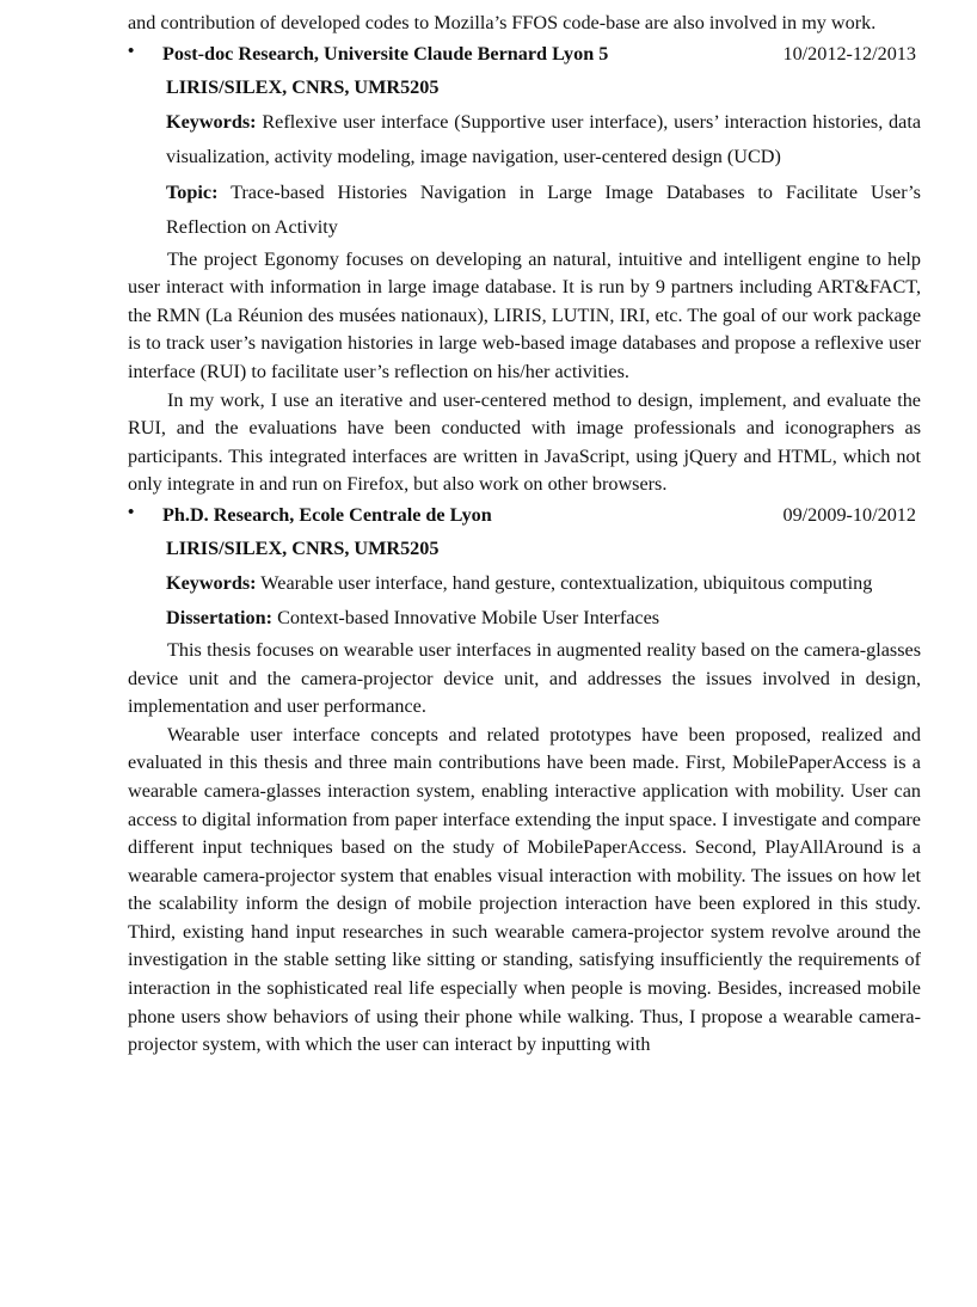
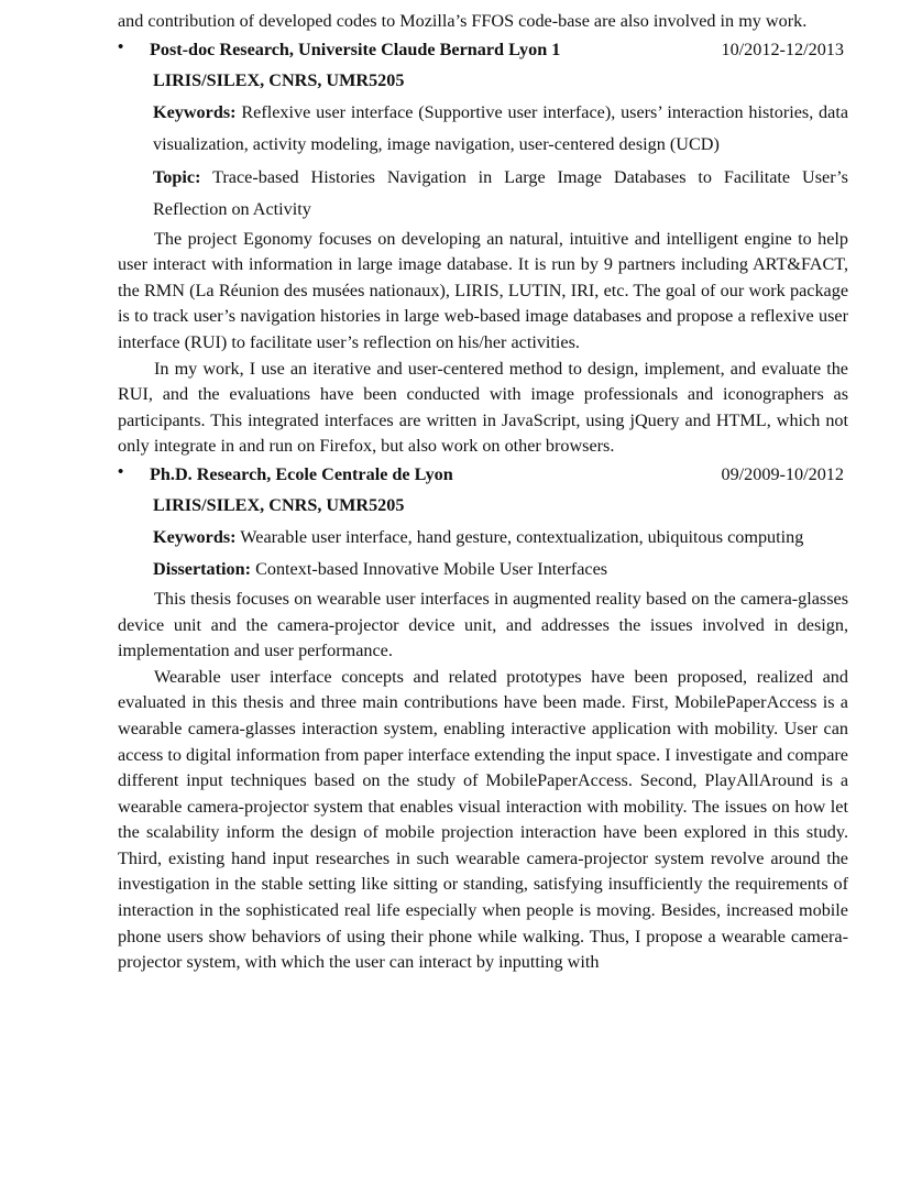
  and contribution of developed codes to Mozilla’s FFOS code-base are also involved in my work.
  •
- Post-doc Research, Universite Claude Bernard Lyon 5
+ Post-doc Research, Universite Claude Bernard Lyon 1
  10/2012-12/2013
  LIRIS/SILEX, CNRS, UMR5205
  Keywords: Reflexive user interface (Supportive user interface), users’ interaction histories, data visualization, activity modeling, image navigation, user-centered design (UCD)
  Topic: Trace-based Histories Navigation in Large Image Databases to Facilitate User’s Reflection on Activity
  The project Egonomy focuses on developing an natural, intuitive and intelligent engine to help user interact with information in large image database. It is run by 9 partners including ART&FACT, the RMN (La Réunion des musées nationaux), LIRIS, LUTIN, IRI, etc. The goal of our work package is to track user’s navigation histories in large web-based image databases and propose a reflexive user interface (RUI) to facilitate user’s reflection on his/her activities.
  In my work, I use an iterative and user-centered method to design, implement, and evaluate the RUI, and the evaluations have been conducted with image professionals and iconographers as participants. This integrated interfaces are written in JavaScript, using jQuery and HTML, which not only integrate in and run on Firefox, but also work on other browsers.
  •
  Ph.D. Research, Ecole Centrale de Lyon
  09/2009-10/2012
  LIRIS/SILEX, CNRS, UMR5205
  Keywords: Wearable user interface, hand gesture, contextualization, ubiquitous computing
  Dissertation: Context-based Innovative Mobile User Interfaces
  This thesis focuses on wearable user interfaces in augmented reality based on the camera-glasses device unit and the camera-projector device unit, and addresses the issues involved in design, implementation and user performance.
  Wearable user interface concepts and related prototypes have been proposed, realized and evaluated in this thesis and three main contributions have been made. First, MobilePaperAccess is a wearable camera-glasses interaction system, enabling interactive application with mobility. User can access to digital information from paper interface extending the input space. I investigate and compare different input techniques based on the study of MobilePaperAccess. Second, PlayAllAround is a wearable camera-projector system that enables visual interaction with mobility. The issues on how let the scalability inform the design of mobile projection interaction have been explored in this study. Third, existing hand input researches in such wearable camera-projector system revolve around the investigation in the stable setting like sitting or standing, satisfying insufficiently the requirements of interaction in the sophisticated real life especially when people is moving. Besides, increased mobile phone users show behaviors of using their phone while walking. Thus, I propose a wearable camera-projector system, with which the user can interact by inputting with
